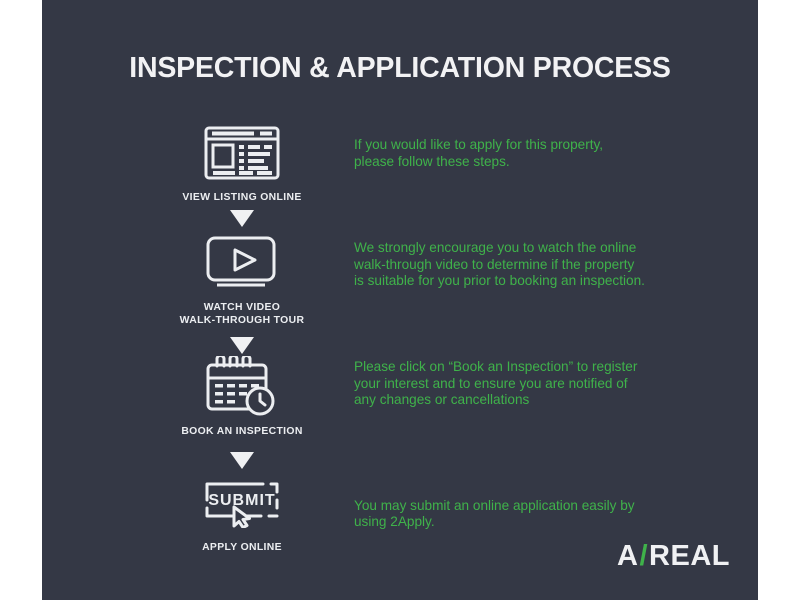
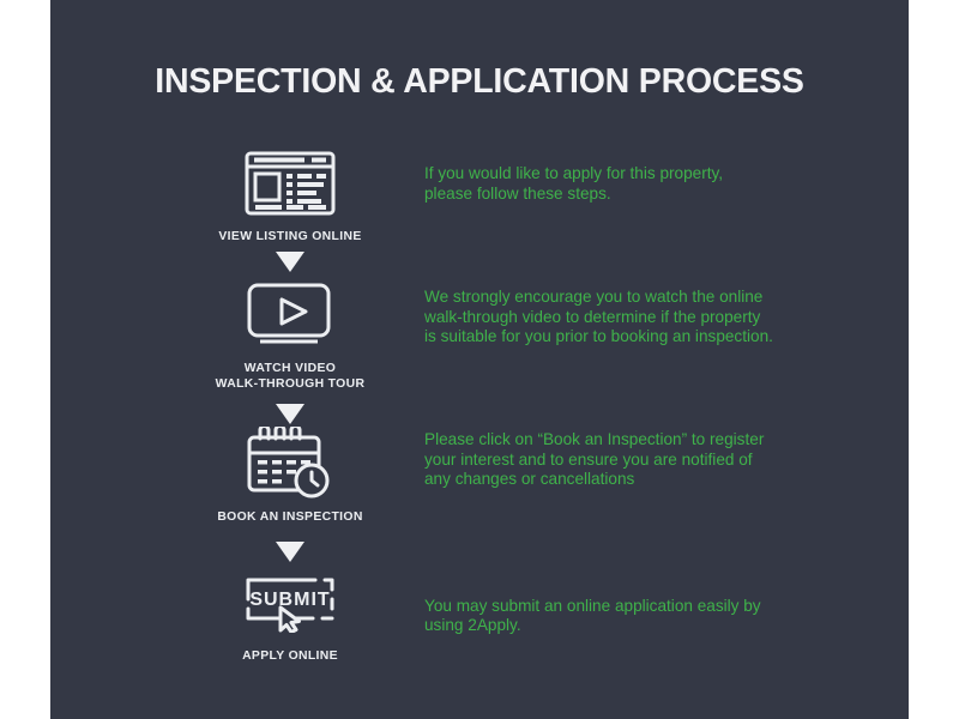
  INSPECTION & APPLICATION PROCESS
  VIEW LISTING ONLINE
  If you would like to apply for this property,
  please follow these steps.
  WATCH VIDEO
  WALK-THROUGH TOUR
  We strongly encourage you to watch the online
  walk-through video to determine if the property
  is suitable for you prior to booking an inspection.
  BOOK AN INSPECTION
  Please click on “Book an Inspection” to register
  your interest and to ensure you are notified of
  any changes or cancellations
  SUBMIT
  APPLY ONLINE
  You may submit an online application easily by
  using 2Apply.
- A
- /
- REAL
